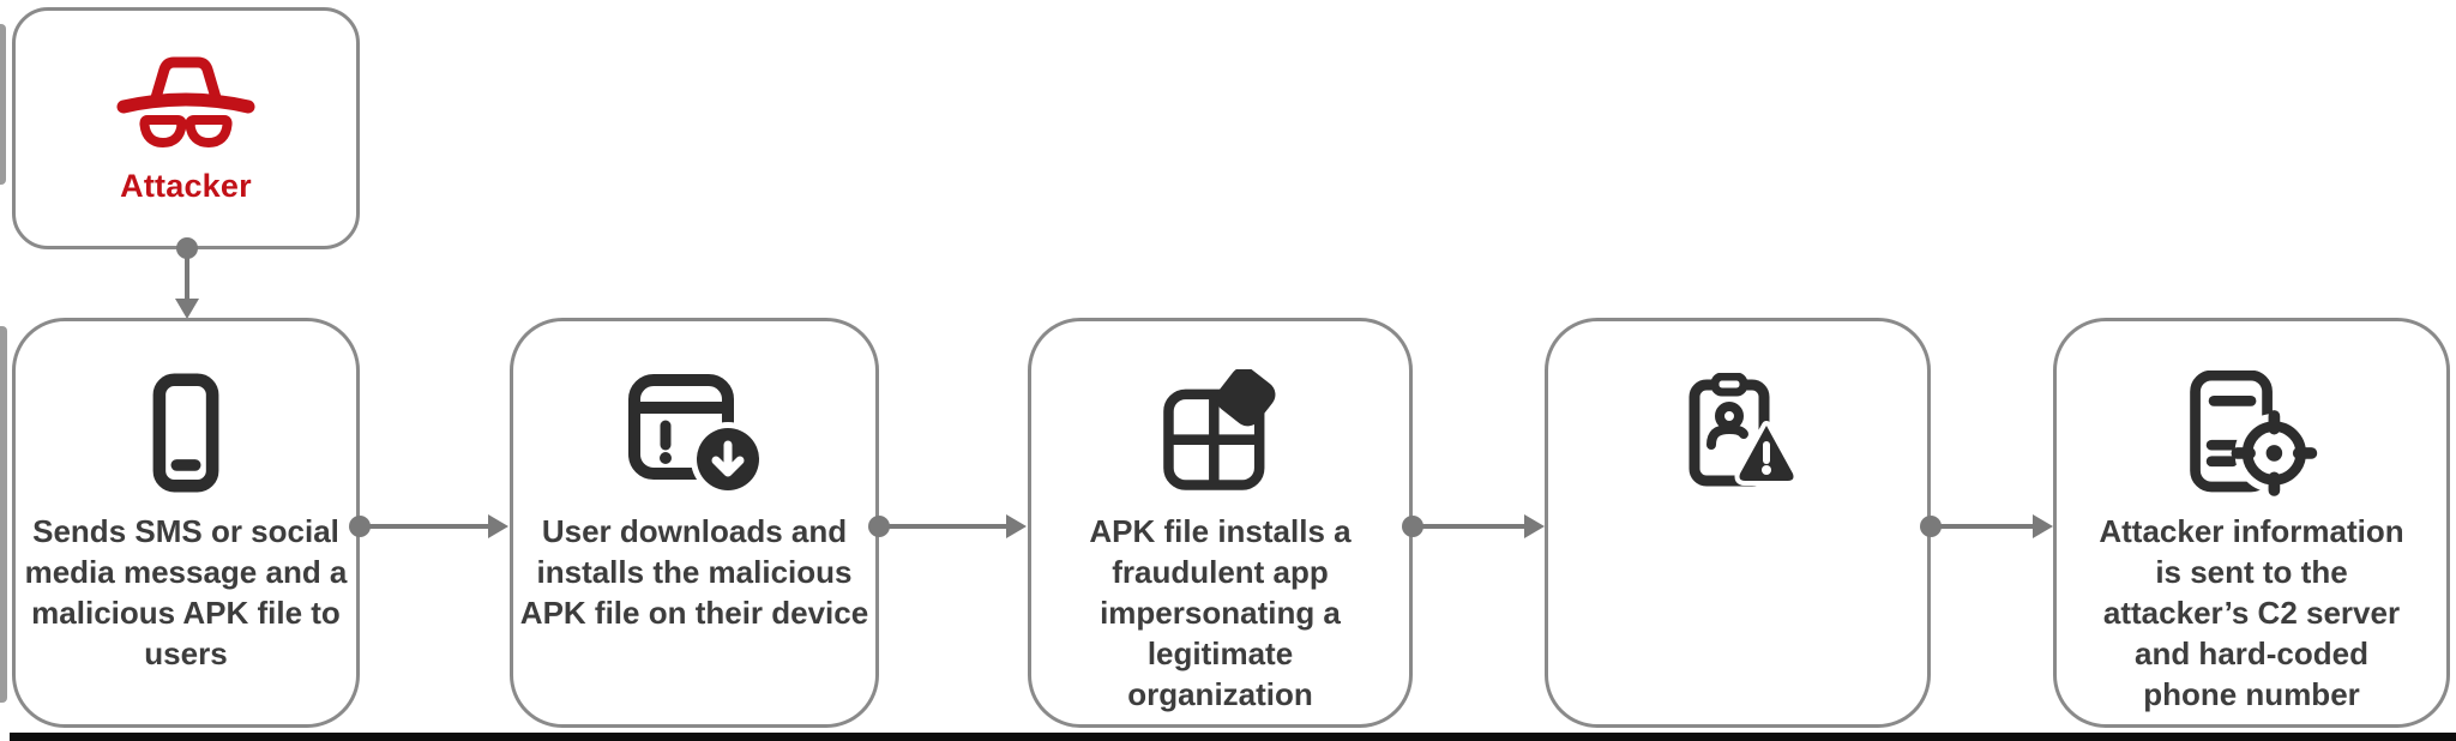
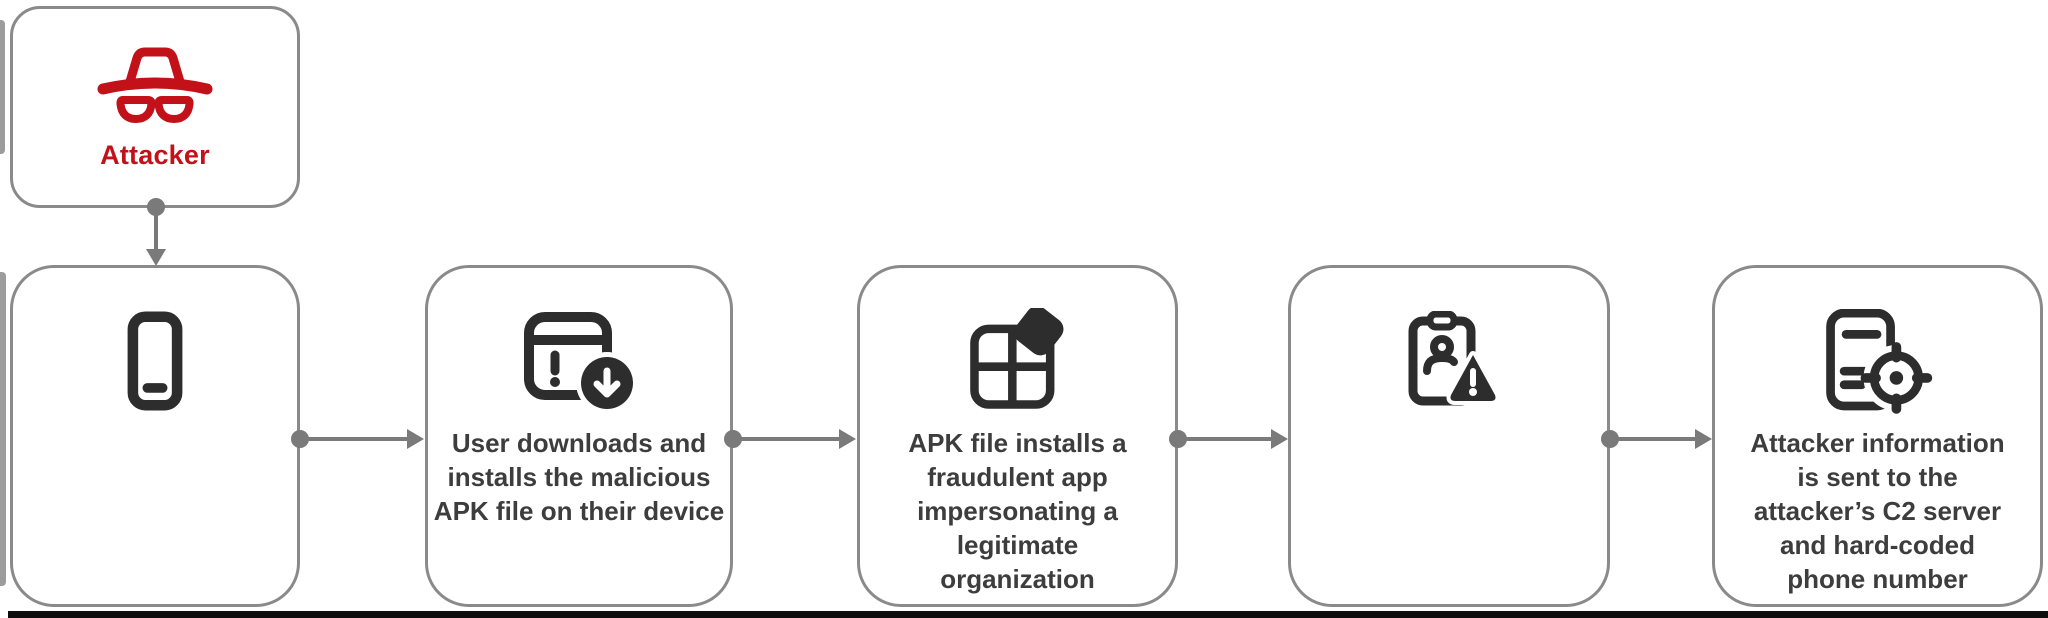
  Attacker
- Sends SMS or social media message and a malicious APK file to users
  User downloads and installs the malicious APK file on their device
  APK file installs a fraudulent app impersonating a legitimate organization
  Attacker information is sent to the attacker’s C2 server and hard-coded phone number
